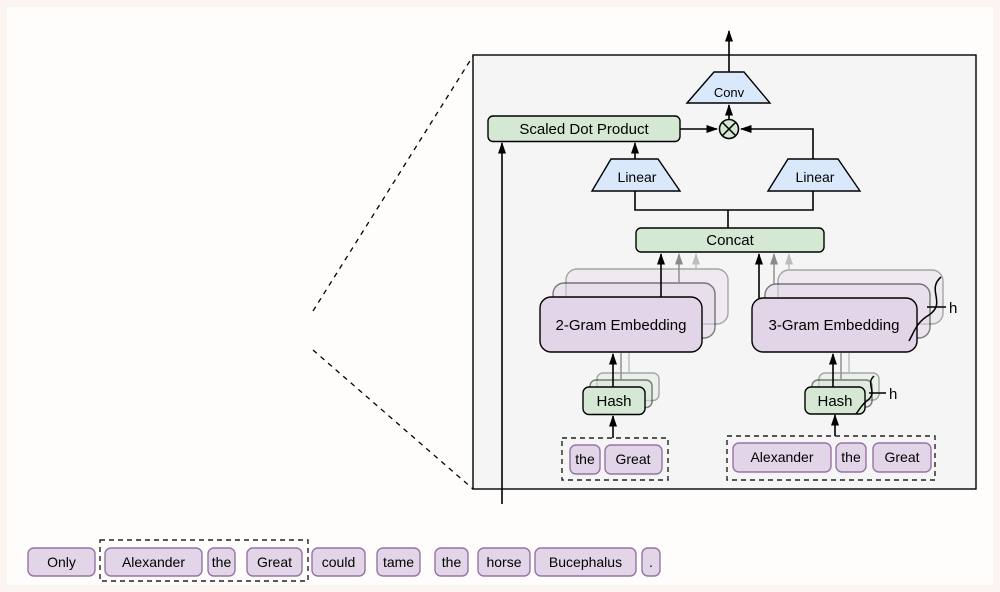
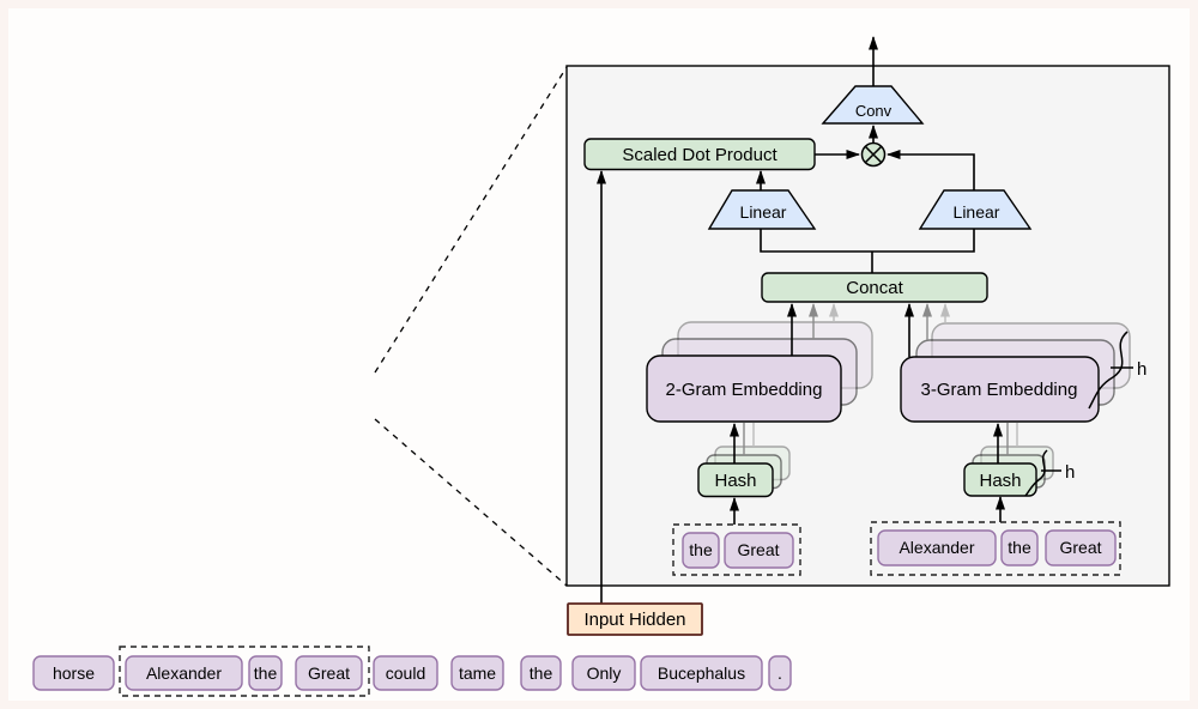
  2-Gram Embedding
  3-Gram Embedding
  Hash
  Hash
  h
  h
  Concat
  Linear
  Linear
  Scaled Dot Product
  Conv
  the
  Great
  Alexander
  the
  Great
+ Input Hidden
- Only
+ horse
  Alexander
  the
  Great
  could
  tame
  the
- horse
+ Only
  Bucephalus
  .
